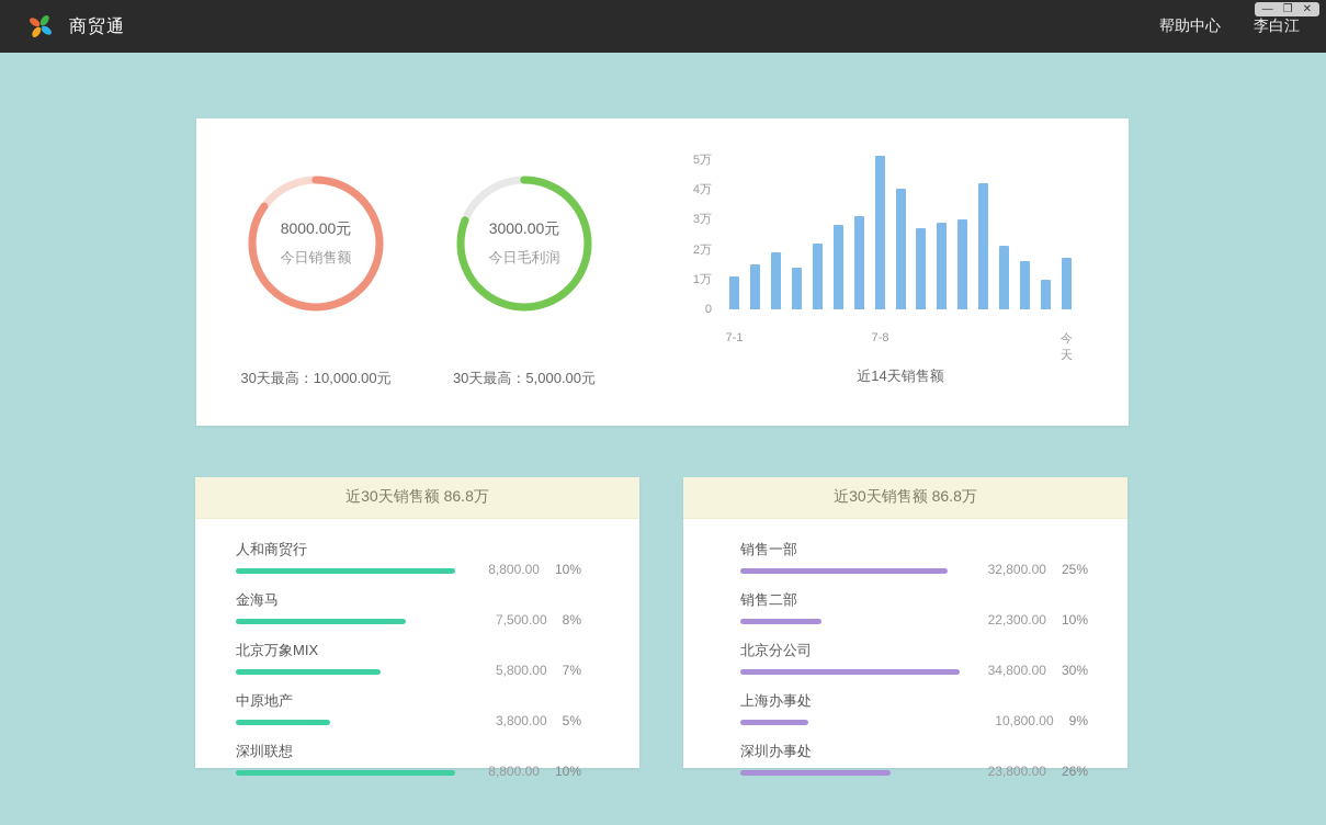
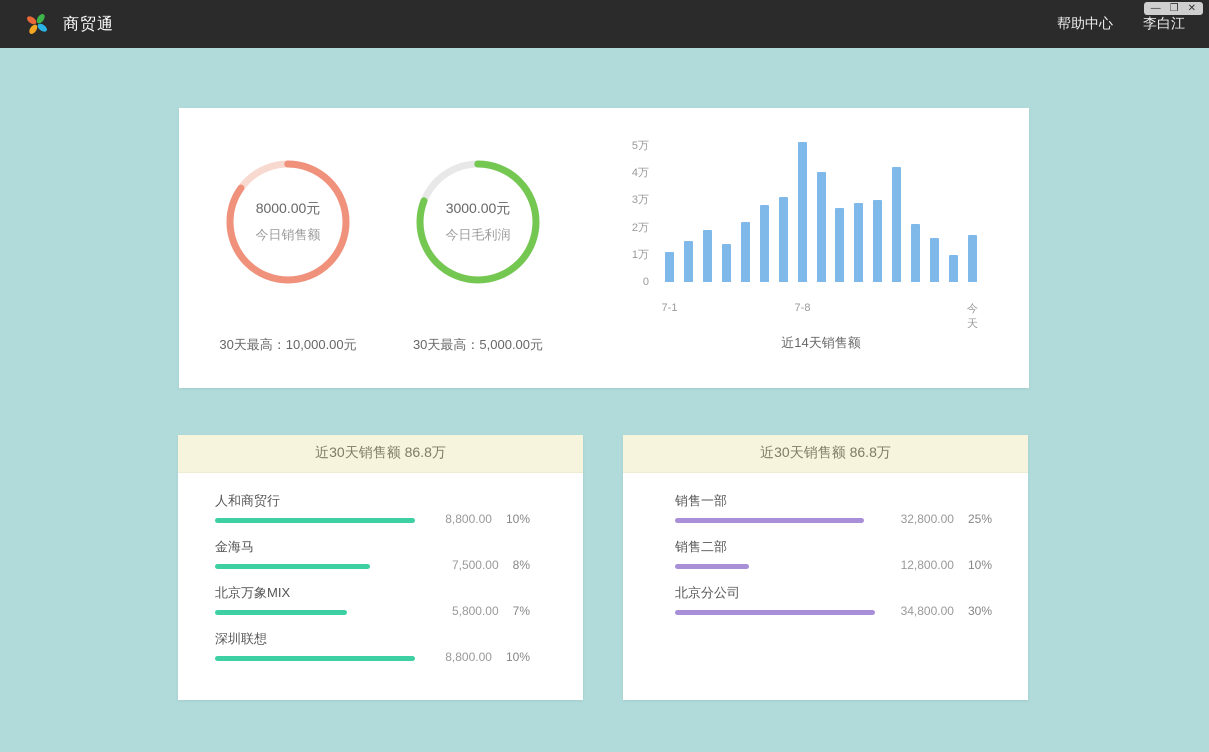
  商贸通
  帮助中心
  李白江
  —
  ❐
  ✕
  8000.00元
  今日销售额
  30天最高：10,000.00元
  3000.00元
  今日毛利润
  30天最高：5,000.00元
  5万
  4万
  3万
  2万
  1万
  0
  7-1
  7-8
  今天
  近14天销售额
  近30天销售额 86.8万
  人和商贸行
  8,800.00 10%
  金海马
  7,500.00 8%
  北京万象MIX
  5,800.00 7%
- 中原地产
- 3,800.00 5%
  深圳联想
  8,800.00 10%
  近30天销售额 86.8万
  销售一部
  32,800.00 25%
  销售二部
- 22,300.00 10%
+ 12,800.00 10%
  北京分公司
  34,800.00 30%
- 上海办事处
- 10,800.00 9%
- 深圳办事处
- 23,800.00 26%
